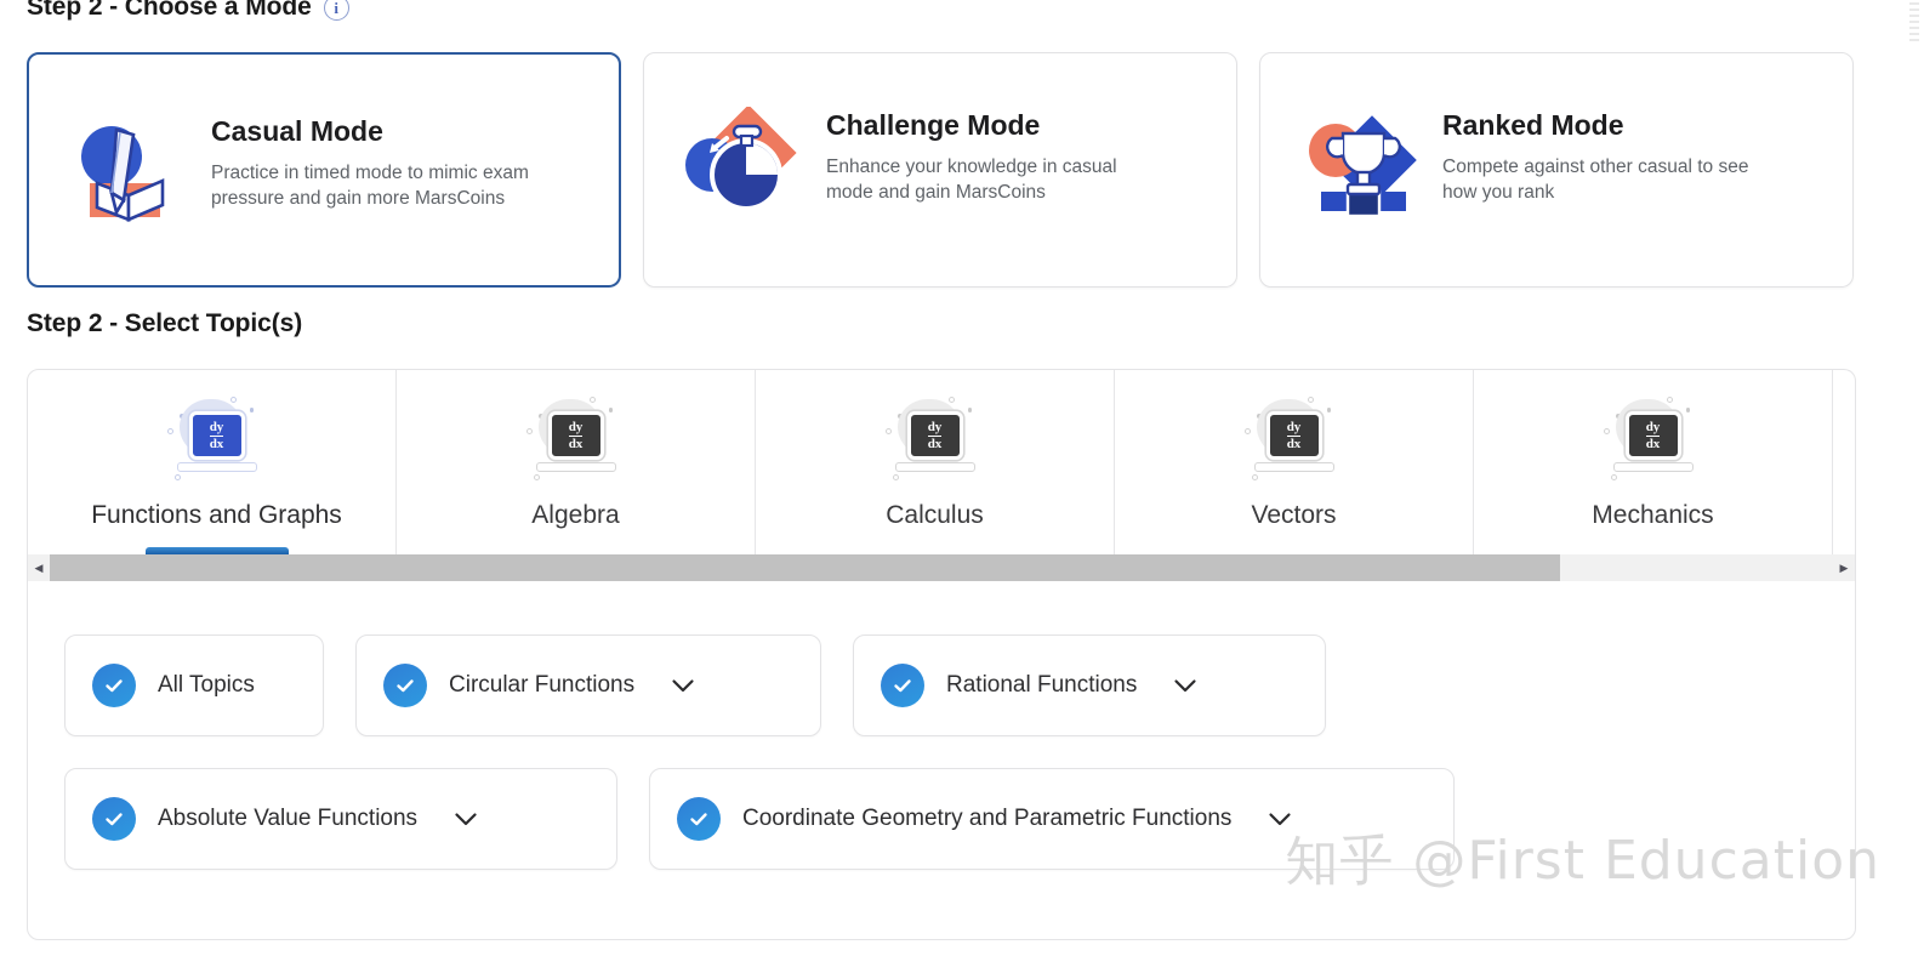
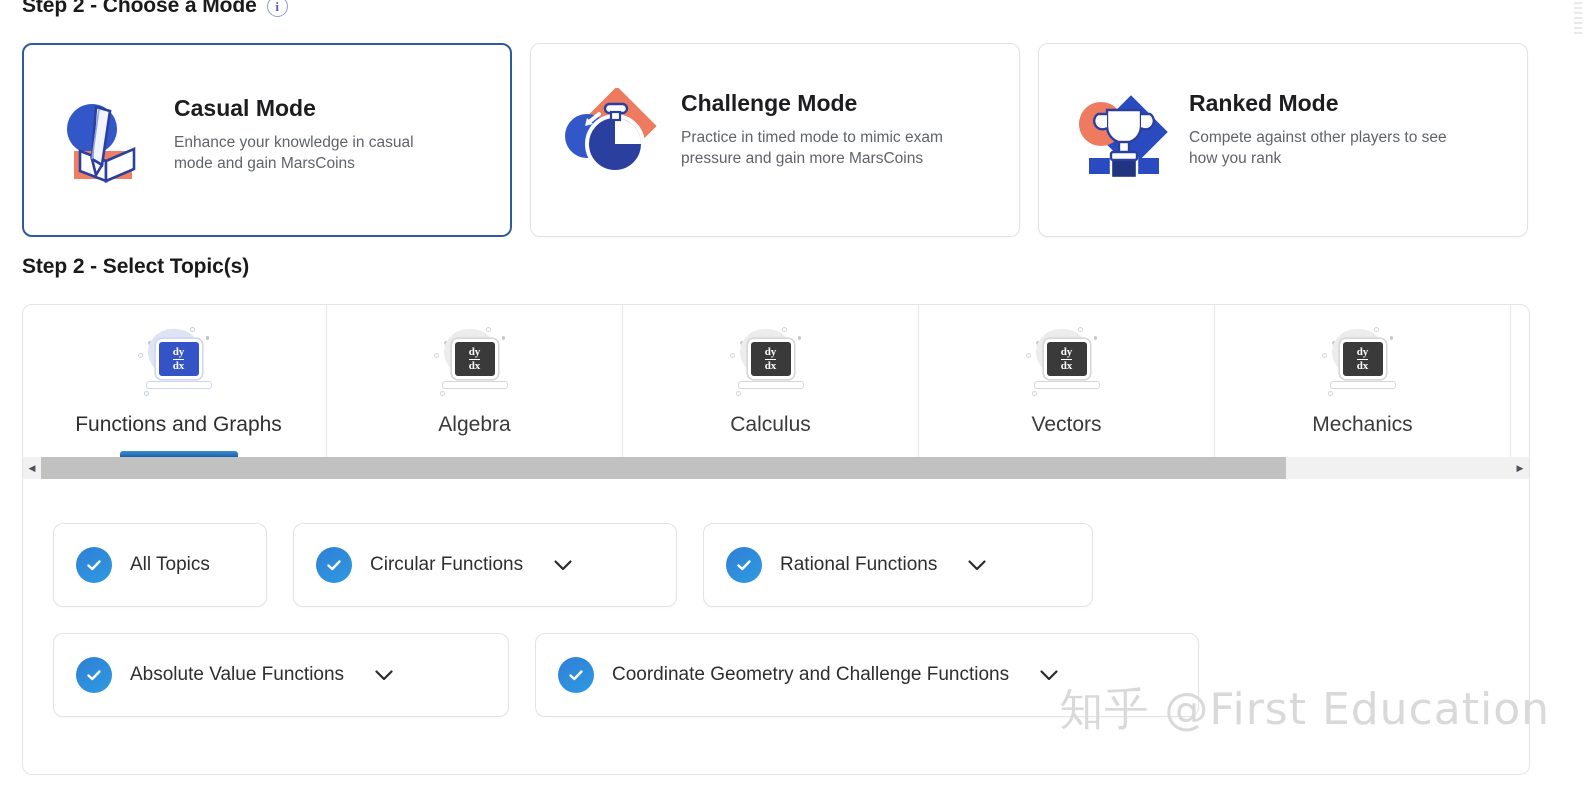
  Step 2 - Choose a Mode
  i
  Casual Mode
- Practice in timed mode to mimic exam pressure and gain more MarsCoins
+ Enhance your knowledge in casual mode and gain MarsCoins
  Challenge Mode
- Enhance your knowledge in casual mode and gain MarsCoins
+ Practice in timed mode to mimic exam pressure and gain more MarsCoins
  Ranked Mode
- Compete against other casual to see how you rank
+ Compete against other players to see how you rank
  Step 2 - Select Topic(s)
  dy
  dx
  Functions and Graphs
  dy
  dx
  Algebra
  dy
  dx
  Calculus
  dy
  dx
  Vectors
  dy
  dx
  Mechanics
  ◀
  ▶
  All Topics
  Circular Functions
  Rational Functions
  Absolute Value Functions
- Coordinate Geometry and Parametric Functions
+ Coordinate Geometry and Challenge Functions
  知乎 @First Education
